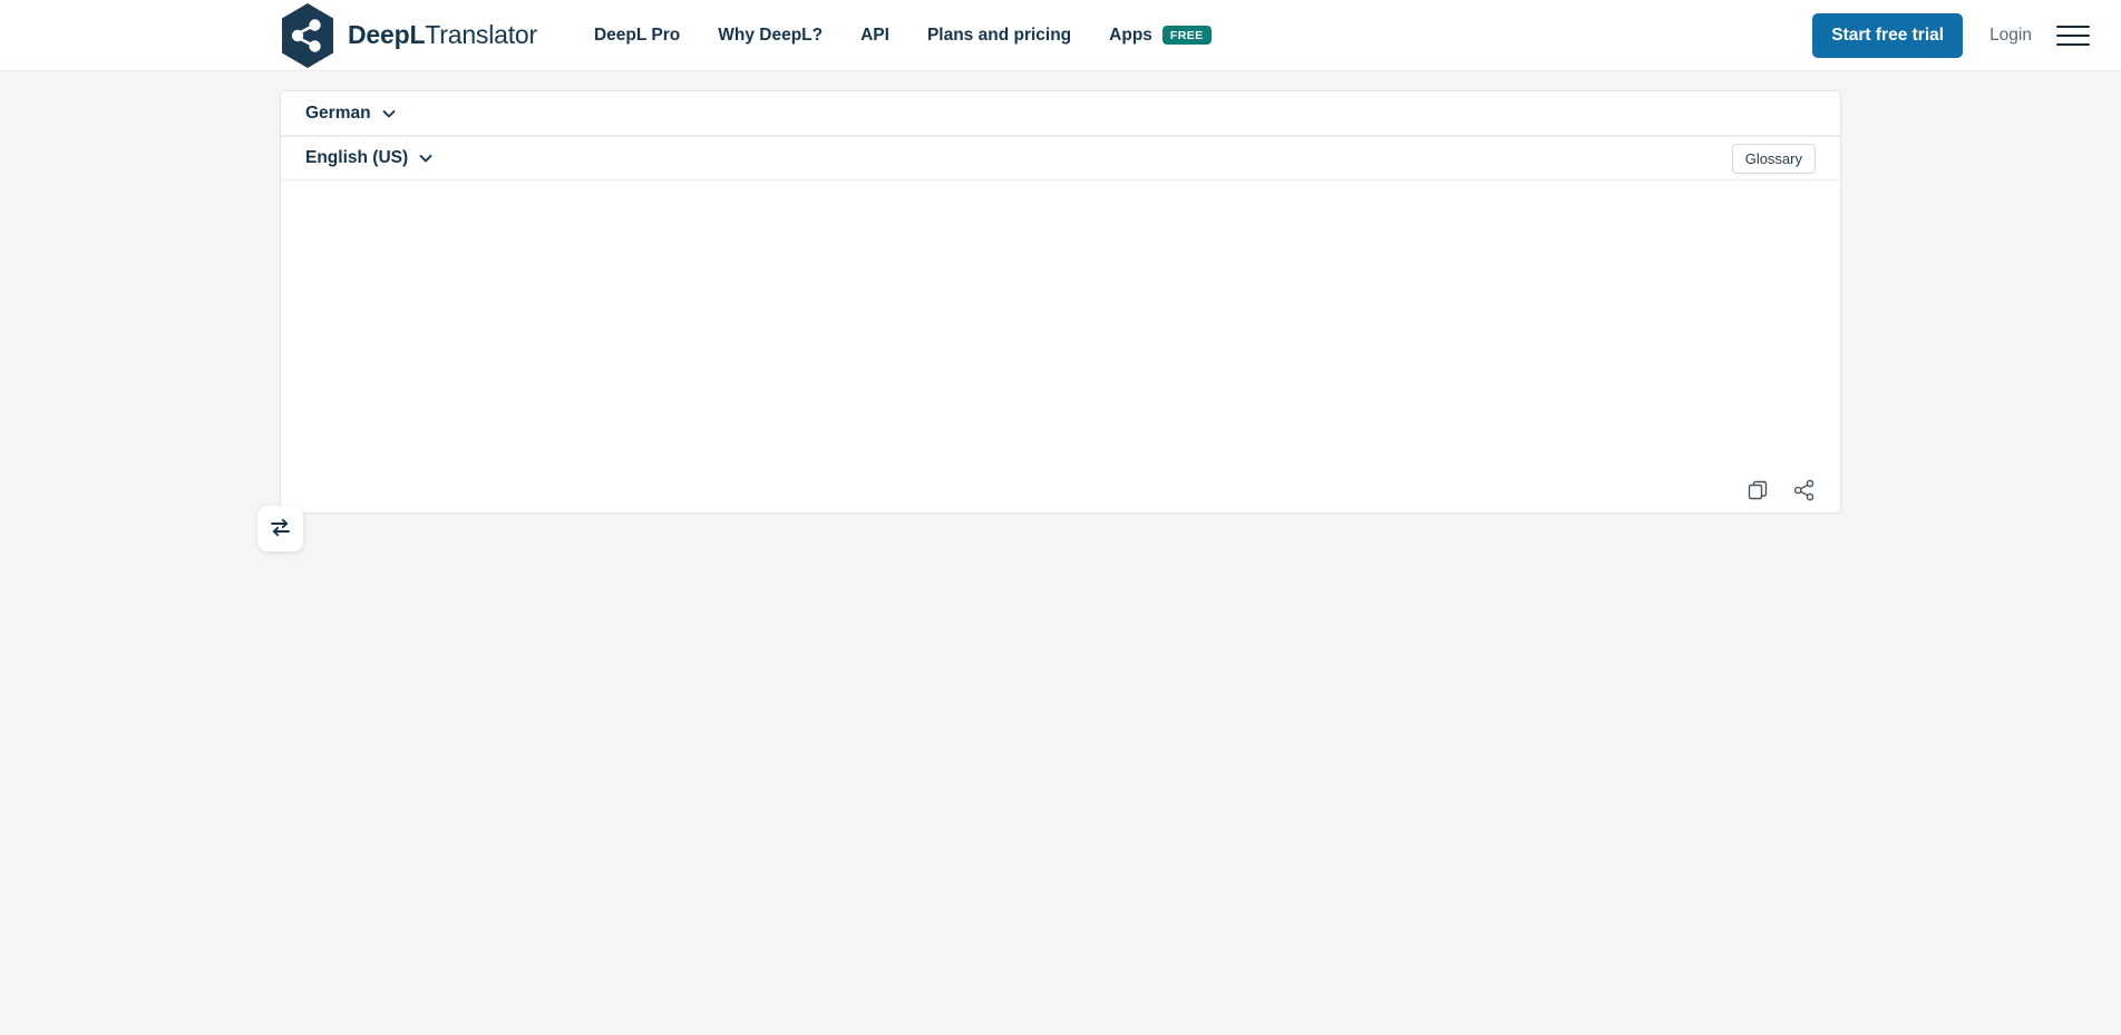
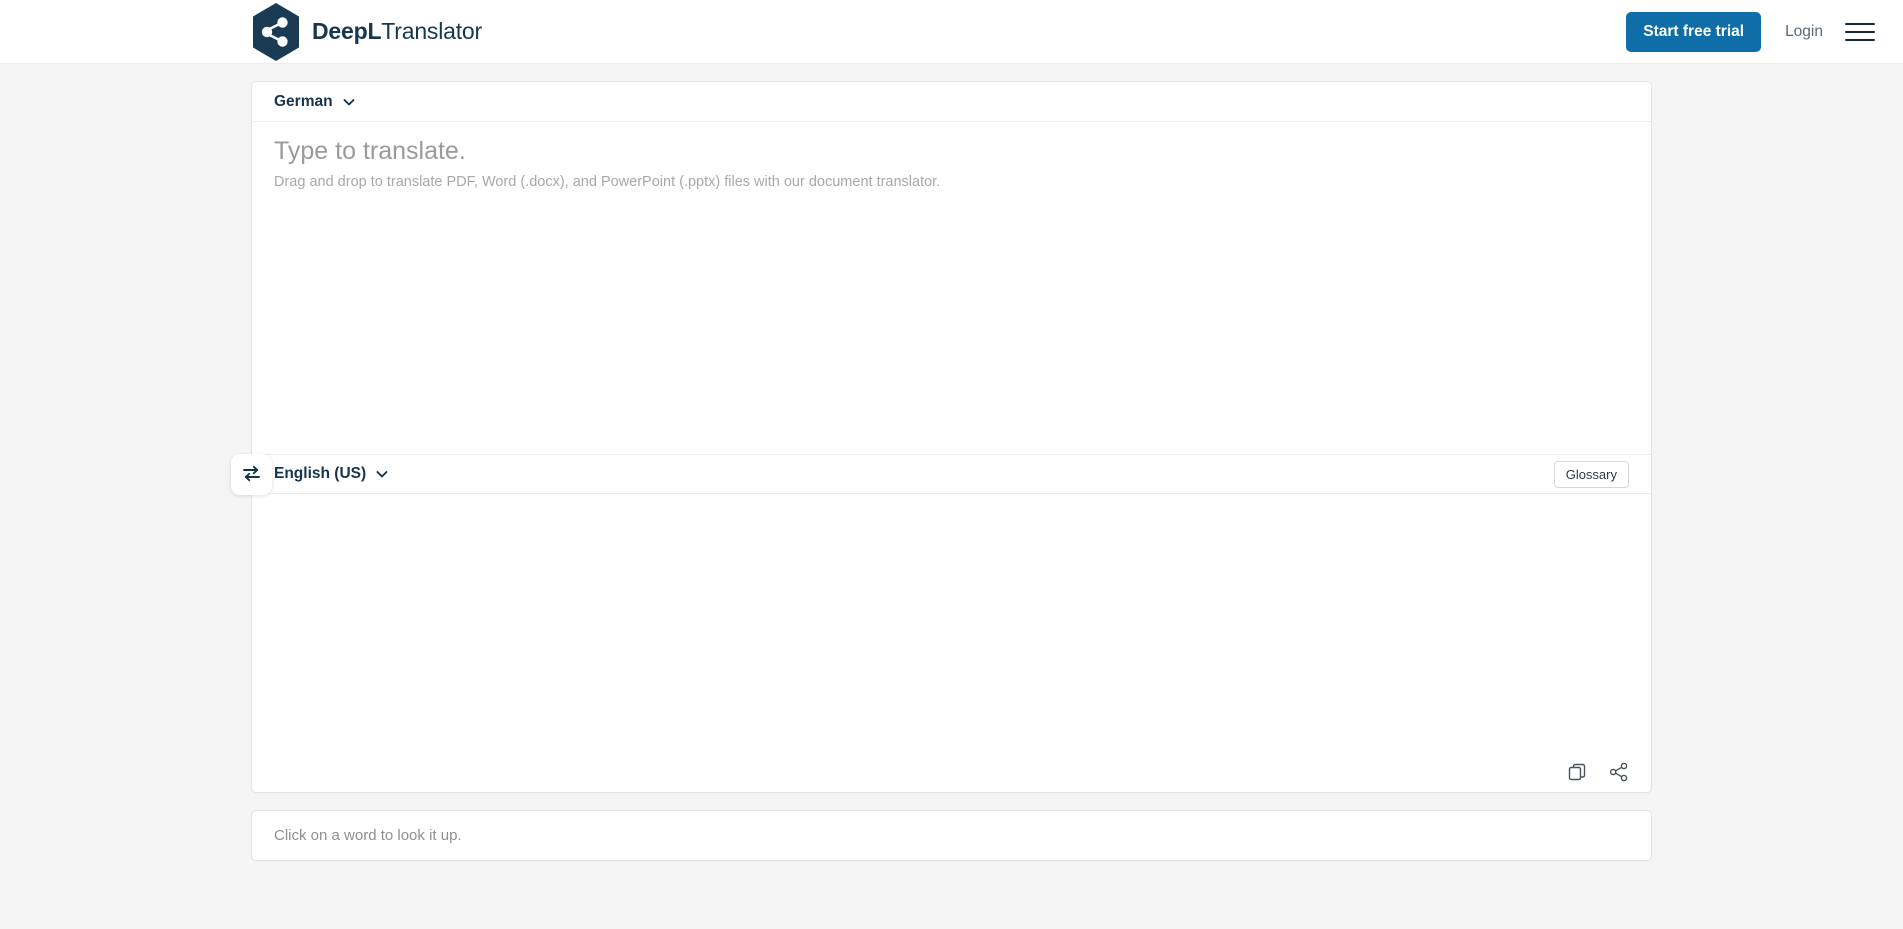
  DeepLTranslator
- DeepL Pro
- Why DeepL?
- API
- Plans and pricing
- Apps
- FREE
  Start free trial
  Login
  German
+ Type to translate.
+ Drag and drop to translate PDF, Word (.docx), and PowerPoint (.pptx) files with our document translator.
  English (US)
  Glossary
+ Click on a word to look it up.
